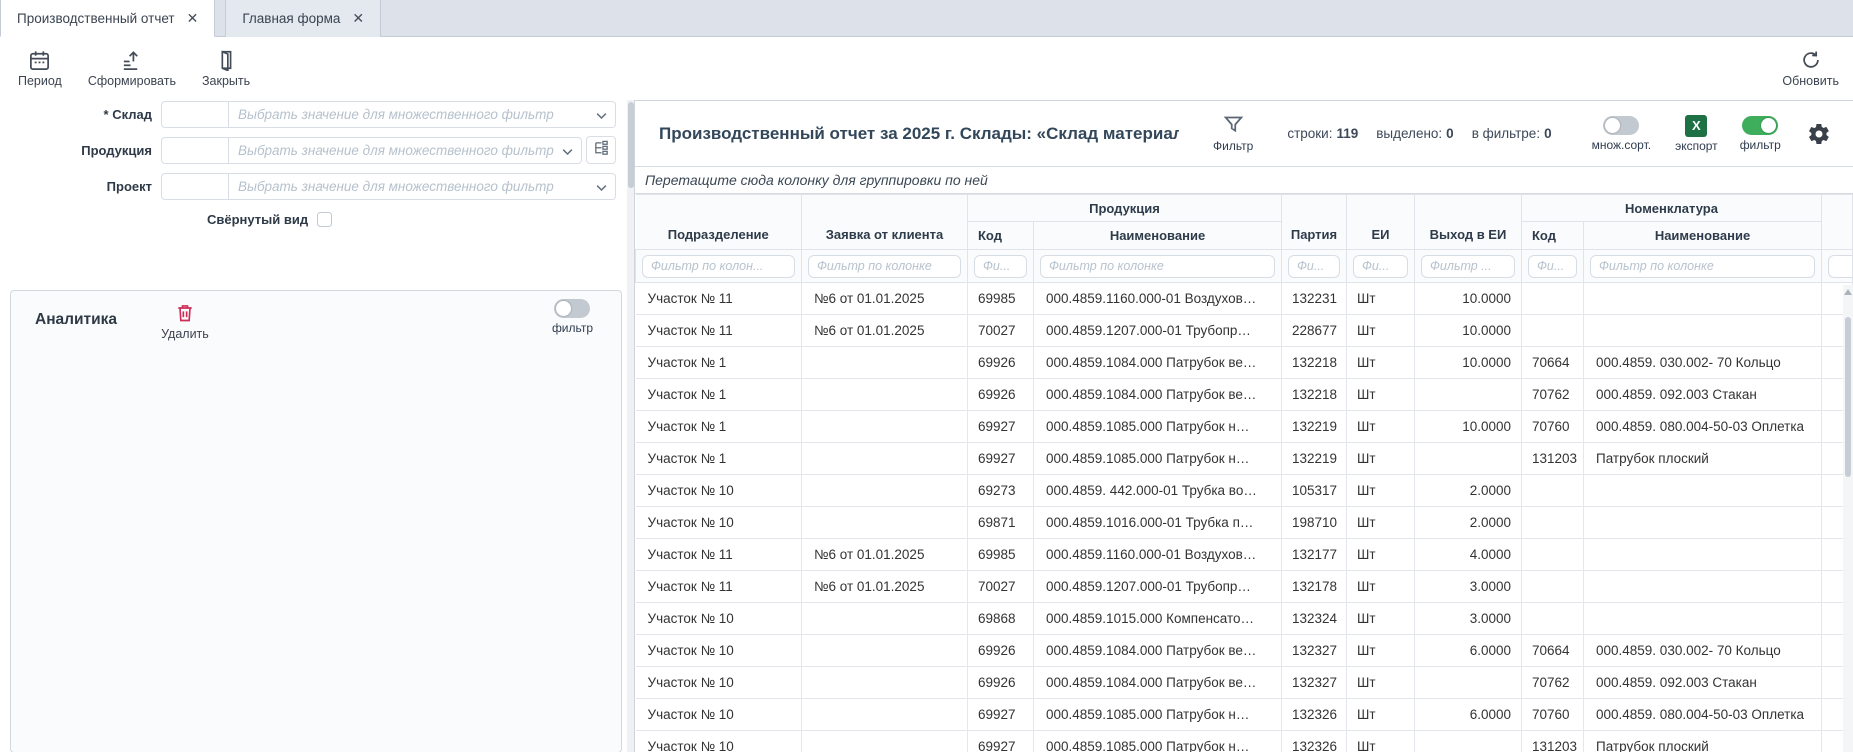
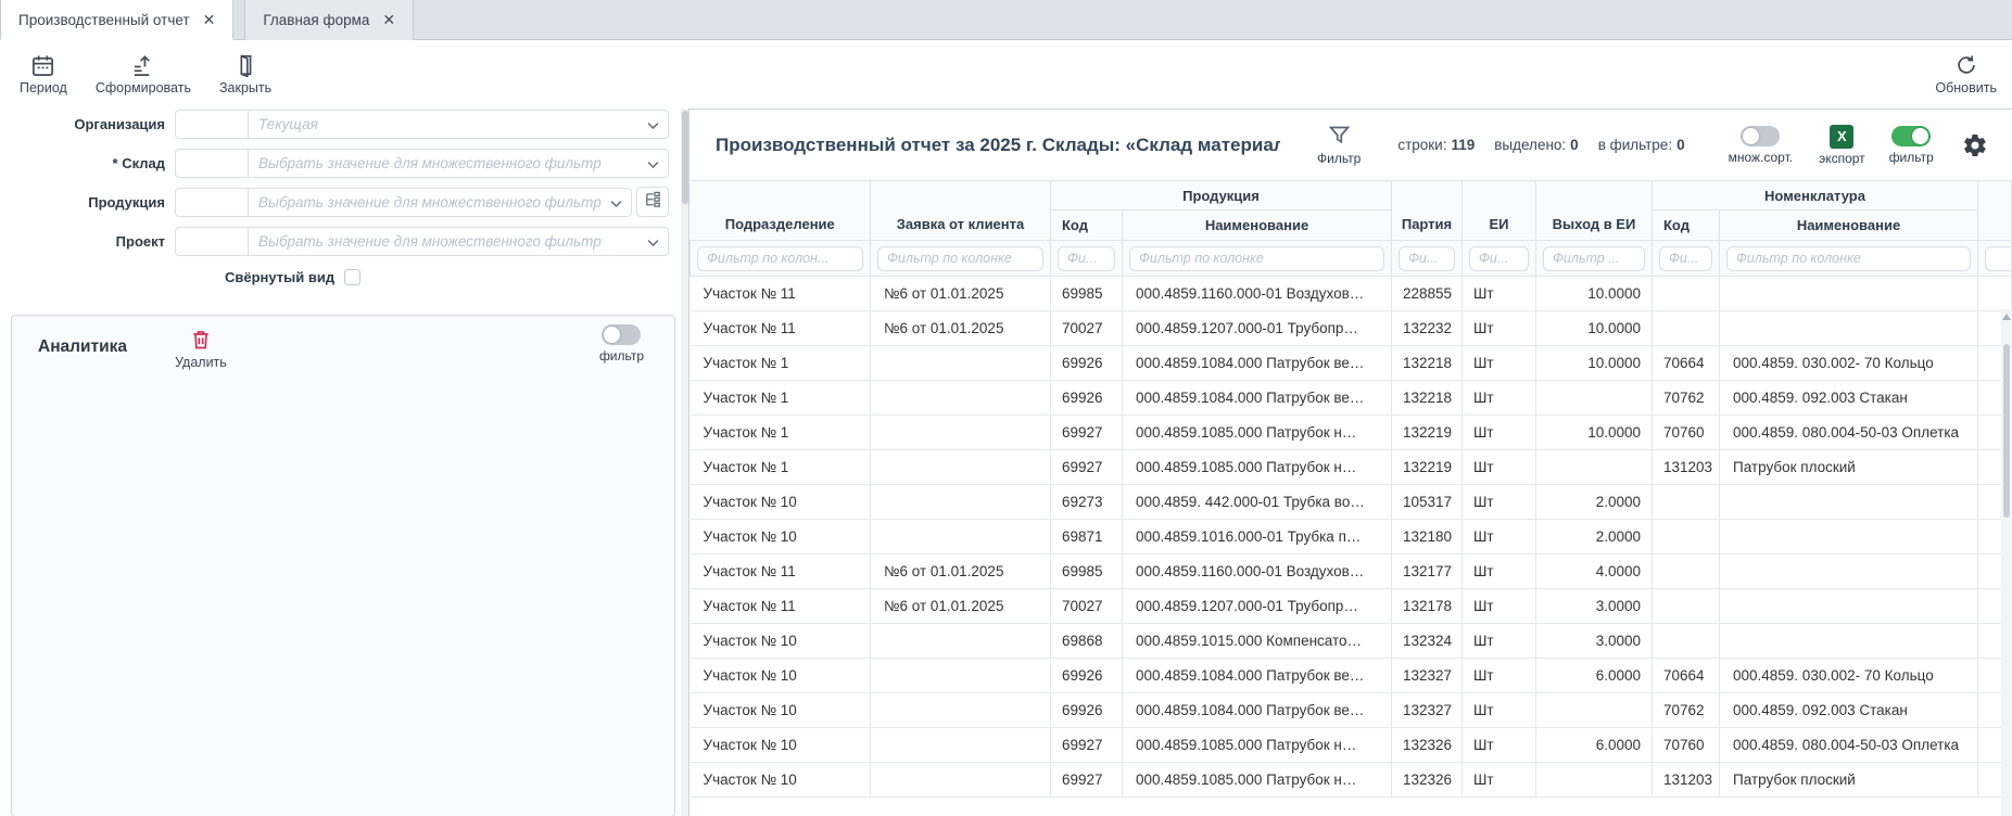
  Производственный отчет
  ✕
  Главная форма
  ✕
  Период
  Сформировать
  Закрыть
  Обновить
+ Организация
+ Текущая
  * Склад
  Выбрать значение для множественного фильтр
  Продукция
  Выбрать значение для множественного фильтр
  Проект
  Выбрать значение для множественного фильтр
  Свёрнутый вид
  Аналитика
  Удалить
  фильтр
  Производственный отчет за 2025 г. Склады: «Склад материал
  Фильтр
  строки: 119
  выделено: 0
  в фильтре: 0
  множ.сорт.
  X
  экспорт
  фильтр
- Перетащите сюда колонку для группировки по ней
  Подразделение	Заявка от клиента	Продукция	Партия	ЕИ	Выход в ЕИ	Номенклатура
  Код	Наименование	Код	Наименование
  Фильтр по колон...	Фильтр по колонке	Фи...	Фильтр по колонке	Фи...	Фи...	Фильтр ...	Фи...	Фильтр по колонке
- Участок № 11	№6 от 01.01.2025	69985	000.4859.1160.000-01 Воздухов…	132231	Шт	10.0000
+ Участок № 11	№6 от 01.01.2025	69985	000.4859.1160.000-01 Воздухов…	228855	Шт	10.0000
- Участок № 11	№6 от 01.01.2025	70027	000.4859.1207.000-01 Трубопр…	228677	Шт	10.0000
+ Участок № 11	№6 от 01.01.2025	70027	000.4859.1207.000-01 Трубопр…	132232	Шт	10.0000
  Участок № 1		69926	000.4859.1084.000 Патрубок ве…	132218	Шт	10.0000	70664	000.4859. 030.002- 70 Кольцо
  Участок № 1		69926	000.4859.1084.000 Патрубок ве…	132218	Шт		70762	000.4859. 092.003 Стакан
  Участок № 1		69927	000.4859.1085.000 Патрубок н…	132219	Шт	10.0000	70760	000.4859. 080.004-50-03 Оплетка
  Участок № 1		69927	000.4859.1085.000 Патрубок н…	132219	Шт		131203	Патрубок плоский
  Участок № 10		69273	000.4859. 442.000-01 Трубка во…	105317	Шт	2.0000
- Участок № 10		69871	000.4859.1016.000-01 Трубка п…	198710	Шт	2.0000
+ Участок № 10		69871	000.4859.1016.000-01 Трубка п…	132180	Шт	2.0000
  Участок № 11	№6 от 01.01.2025	69985	000.4859.1160.000-01 Воздухов…	132177	Шт	4.0000
  Участок № 11	№6 от 01.01.2025	70027	000.4859.1207.000-01 Трубопр…	132178	Шт	3.0000
  Участок № 10		69868	000.4859.1015.000 Компенсато…	132324	Шт	3.0000
  Участок № 10		69926	000.4859.1084.000 Патрубок ве…	132327	Шт	6.0000	70664	000.4859. 030.002- 70 Кольцо
  Участок № 10		69926	000.4859.1084.000 Патрубок ве…	132327	Шт		70762	000.4859. 092.003 Стакан
  Участок № 10		69927	000.4859.1085.000 Патрубок н…	132326	Шт	6.0000	70760	000.4859. 080.004-50-03 Оплетка
  Участок № 10		69927	000.4859.1085.000 Патрубок н…	132326	Шт		131203	Патрубок плоский
